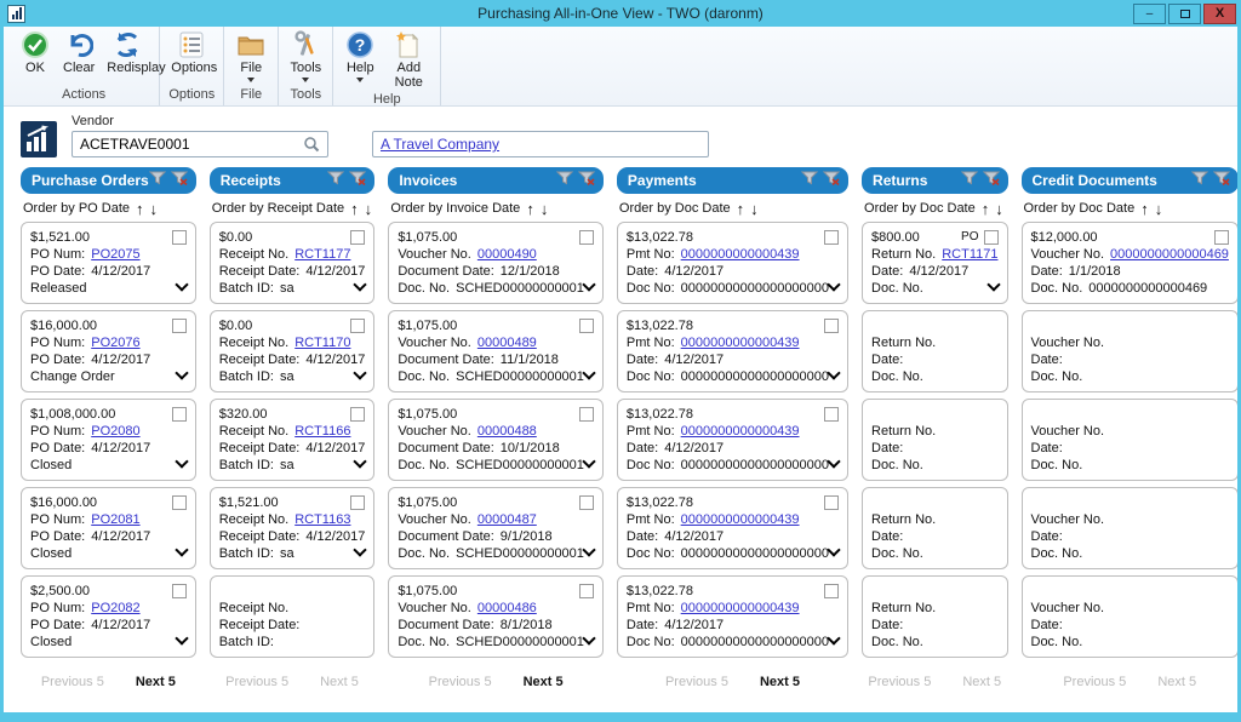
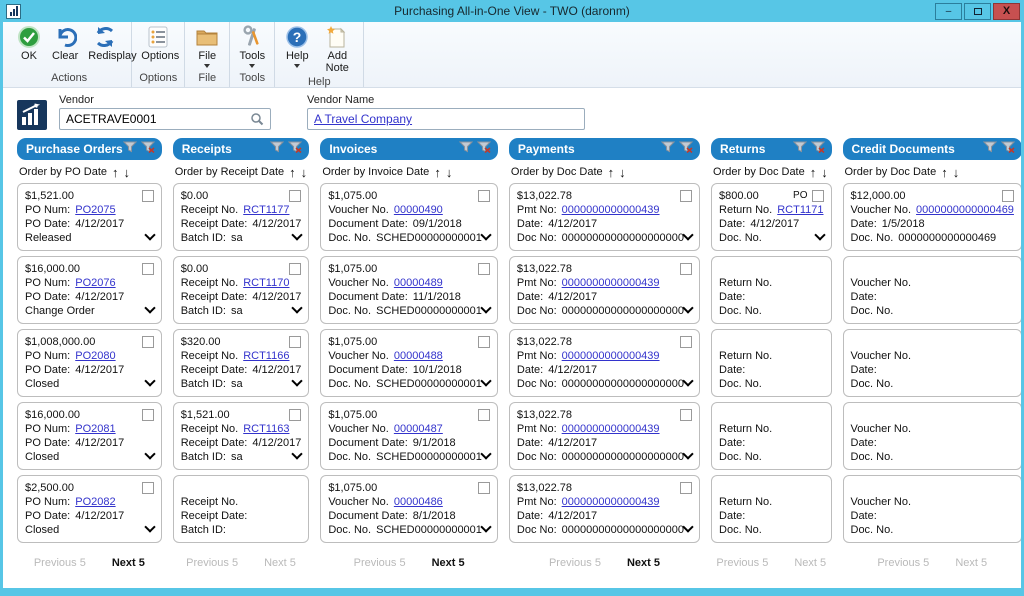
  Purchasing All-in-One View - TWO (daronm)
  –
  X
  OK
  Clear
  Redispla
  Actions
  Options
  Options
  File
  File
  Tools
  Tools
  ?
  Help
  Add Note
  Help
  Vendor
  ACETRAVE0001
+ Vendor Name
  A Travel Company
  Purchase Orders
  Order by PO Date
  ↑
  ↓
  $1,521.00
  PO Num:
  PO2075
  PO Date:
  4/12/2017
  Released
  $16,000.00
  PO Num:
  PO2076
  PO Date:
  4/12/2017
  Change Order
  $1,008,000.00
  PO Num:
  PO2080
  PO Date:
  4/12/2017
  Closed
  $16,000.00
  PO Num:
  PO2081
  PO Date:
  4/12/2017
  Closed
  $2,500.00
  PO Num:
  PO2082
  PO Date:
  4/12/2017
  Closed
  Previous 5
  Next 5
  Receipts
  Order by Receipt Date
  ↑
  ↓
  $0.00
  Receipt No.
  RCT1177
  Receipt Date:
  4/12/2017
  Batch ID:
  sa
  $0.00
  Receipt No.
  RCT1170
  Receipt Date:
  4/12/2017
  Batch ID:
  sa
  $320.00
  Receipt No.
  RCT1166
  Receipt Date:
  4/12/2017
  Batch ID:
  sa
  $1,521.00
  Receipt No.
  RCT1163
  Receipt Date:
  4/12/2017
  Batch ID:
  sa
  Receipt No.
  Receipt Date:
  Batch ID:
  Previous 5
  Next 5
  Invoices
  Order by Invoice Date
  ↑
  ↓
  $1,075.00
  Voucher No.
  00000490
  Document Date:
- 12/1/2018
+ 09/1/2018
  Doc. No.
  SCHED00000000001
  $1,075.00
  Voucher No.
  00000489
  Document Date:
  11/1/2018
  Doc. No.
  SCHED00000000001
  $1,075.00
  Voucher No.
  00000488
  Document Date:
  10/1/2018
  Doc. No.
  SCHED00000000001
  $1,075.00
  Voucher No.
  00000487
  Document Date:
  9/1/2018
  Doc. No.
  SCHED00000000001
  $1,075.00
  Voucher No.
  00000486
  Document Date:
  8/1/2018
  Doc. No.
  SCHED00000000001
  Previous 5
  Next 5
  Payments
  Order by Doc Date
  ↑
  ↓
  $13,022.78
  Pmt No:
  0000000000000439
  Date:
  4/12/2017
  Doc No:
  00000000000000000000
  $13,022.78
  Pmt No:
  0000000000000439
  Date:
  4/12/2017
  Doc No:
  00000000000000000000
  $13,022.78
  Pmt No:
  0000000000000439
  Date:
  4/12/2017
  Doc No:
  00000000000000000000
  $13,022.78
  Pmt No:
  0000000000000439
  Date:
  4/12/2017
  Doc No:
  00000000000000000000
  $13,022.78
  Pmt No:
  0000000000000439
  Date:
  4/12/2017
  Doc No:
  00000000000000000000
  Previous 5
  Next 5
  Returns
  Order by Doc Date
  ↑
  ↓
  $800.00
  PO
  Return No.
  RCT1171
  Date:
  4/12/2017
  Doc. No.
  Return No.
  Date:
  Doc. No.
  Return No.
  Date:
  Doc. No.
  Return No.
  Date:
  Doc. No.
  Return No.
  Date:
  Doc. No.
  Previous 5
  Next 5
  Credit Documents
  Order by Doc Date
  ↑
  ↓
  $12,000.00
  Voucher No.
  0000000000000469
  Date:
- 1/1/2018
+ 1/5/2018
  Doc. No.
  0000000000000469
  Voucher No.
  Date:
  Doc. No.
  Voucher No.
  Date:
  Doc. No.
  Voucher No.
  Date:
  Doc. No.
  Voucher No.
  Date:
  Doc. No.
  Previous 5
  Next 5
